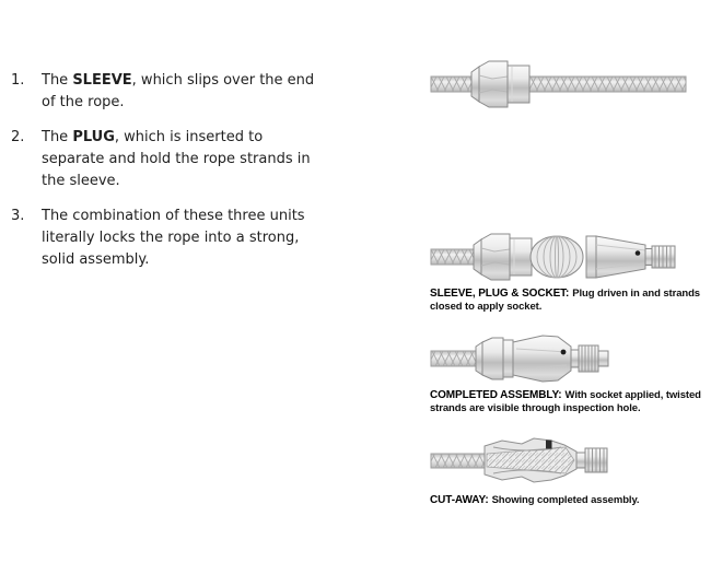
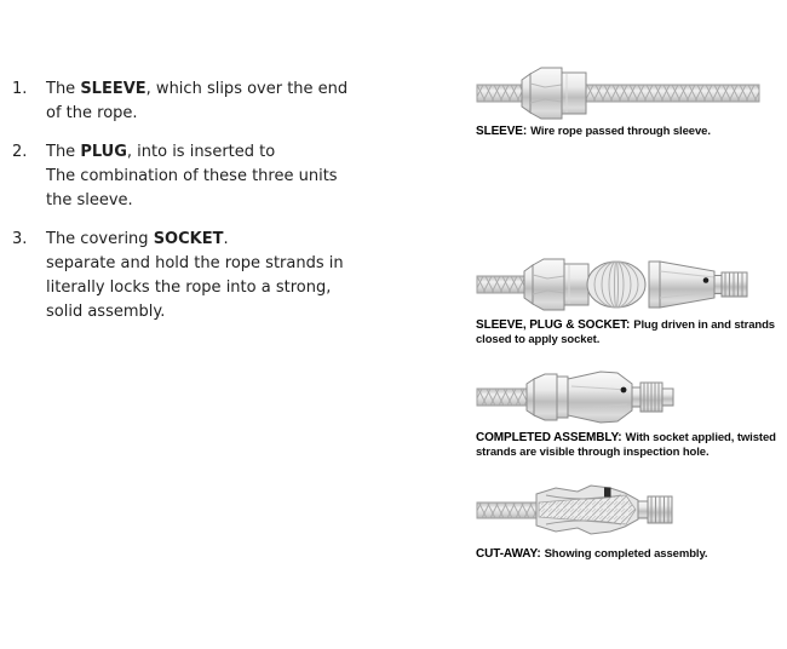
  1.
  The SLEEVE, which slips over the end
  of the rope.
  2.
- The PLUG, which is inserted to
+ The PLUG, into is inserted to
- separate and hold the rope strands in
+ The combination of these three units
  the sleeve.
  3.
+ The covering SOCKET.
- The combination of these three units
+ separate and hold the rope strands in
  literally locks the rope into a strong,
  solid assembly.
+ SLEEVE: Wire rope passed through sleeve.
  SLEEVE, PLUG & SOCKET: Plug driven in and strands
  closed to apply socket.
  COMPLETED ASSEMBLY: With socket applied, twisted
  strands are visible through inspection hole.
  CUT-AWAY: Showing completed assembly.
